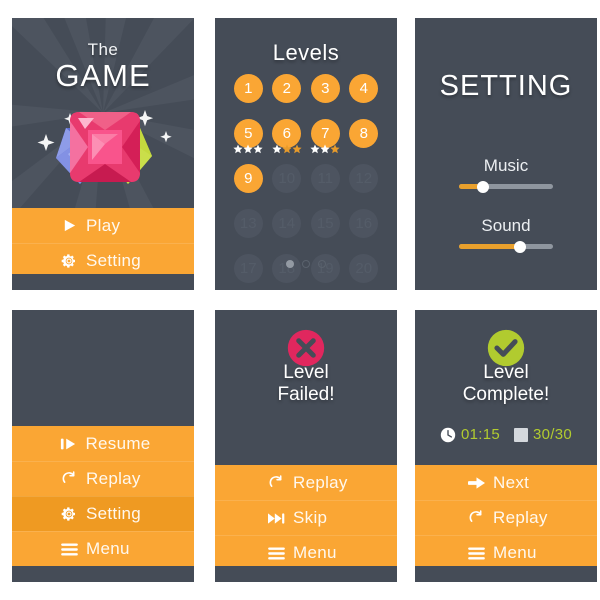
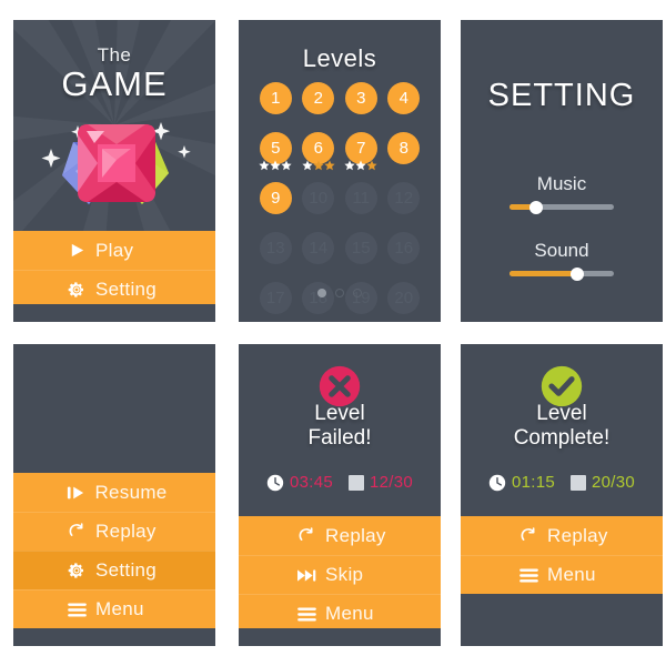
  The
  GAME
  Play
  Setting
  Levels
  1
  2
  3
  4
  5
  6
  7
  8
  9
  18
  SETTING
  Music
  Sound
  Resume
  Replay
  Setting
  Menu
  Level
  Failed!
+ 03:45
+ 12/30
  Replay
  Skip
  Menu
  Level
  Complete!
  01:15
- 30/30
+ 20/30
- Next
  Replay
  Menu
